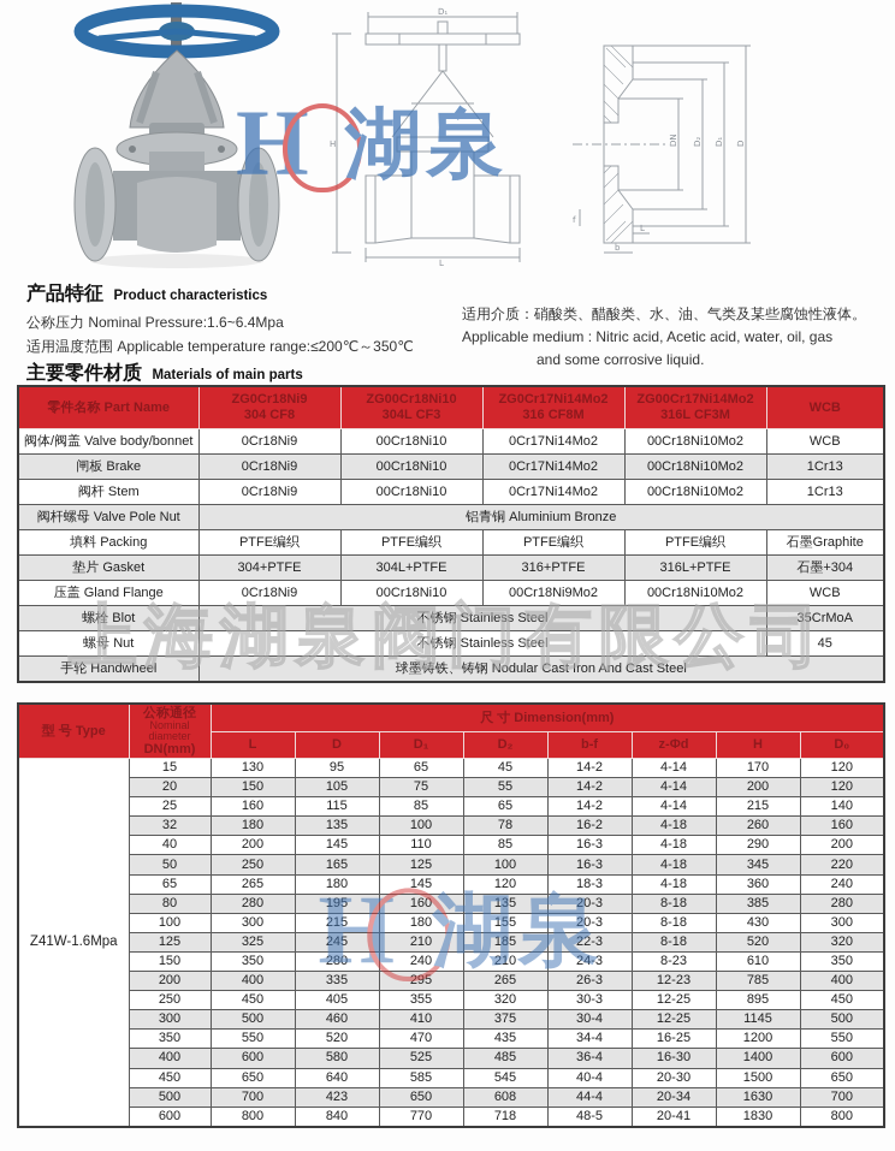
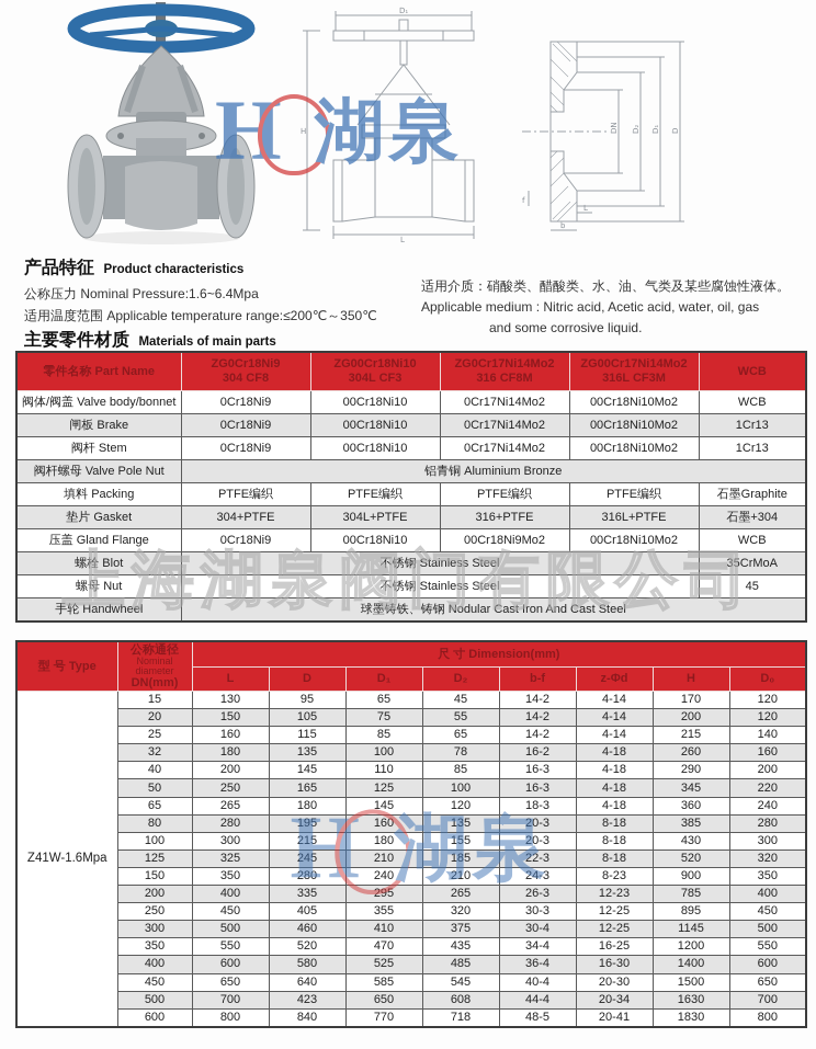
  D₁
  H
  L
  f
  b
  L
  H
  湖泉
  产品特征 Product characteristics
  公称压力 Nominal Pressure:1.6~6.4Mpa
  适用温度范围 Applicable temperature range:≤200℃～350℃
  适用介质：硝酸类、醋酸类、水、油、气类及某些腐蚀性液体。
  Applicable medium : Nitric acid, Acetic acid, water, oil, gas
  and some corrosive liquid.
  主要零件材质 Materials of main parts
  零件名称 Part Name	ZG0Cr18Ni9304 CF8	ZG00Cr18Ni10304L CF3	ZG0Cr17Ni14Mo2316 CF8M	ZG00Cr17Ni14Mo2316L CF3M	WCB
  阀体/阀盖 Valve body/bonnet	0Cr18Ni9	00Cr18Ni10	0Cr17Ni14Mo2	00Cr18Ni10Mo2	WCB
  闸板 Brake	0Cr18Ni9	00Cr18Ni10	0Cr17Ni14Mo2	00Cr18Ni10Mo2	1Cr13
  阀杆 Stem	0Cr18Ni9	00Cr18Ni10	0Cr17Ni14Mo2	00Cr18Ni10Mo2	1Cr13
  阀杆螺母 Valve Pole Nut	铝青铜 Aluminium Bronze
  填料 Packing	PTFE编织	PTFE编织	PTFE编织	PTFE编织	石墨Graphite
  垫片 Gasket	304+PTFE	304L+PTFE	316+PTFE	316L+PTFE	石墨+304
  压盖 Gland Flange	0Cr18Ni9	00Cr18Ni10	00Cr18Ni9Mo2	00Cr18Ni10Mo2	WCB
  螺栓 Blot	不锈钢 Stainless Steel	35CrMoA
  螺母 Nut	不锈钢 Stainless Steel	45
  手轮 Handwheel	球墨铸铁、铸钢 Nodular Cast Iron And Cast Steel
  上海湖泉阀门有限公司
  型 号 Type	公称通径 Nominal diameter DN(mm)	尺 寸 Dimension(mm)
  L	D	D₁	D₂	b-f	z-Φd	H	D₀
  Z41W-1.6Mpa	15	130	95	65	45	14-2	4-14	170	120
  20	150	105	75	55	14-2	4-14	200	120
  25	160	115	85	65	14-2	4-14	215	140
  32	180	135	100	78	16-2	4-18	260	160
  40	200	145	110	85	16-3	4-18	290	200
  50	250	165	125	100	16-3	4-18	345	220
  65	265	180	145	120	18-3	4-18	360	240
  80	280	195	160	135	20-3	8-18	385	280
  100	300	215	180	155	20-3	8-18	430	300
  125	325	245	210	185	22-3	8-18	520	320
- 150	350	280	240	210	24-3	8-23	610	350
+ 150	350	280	240	210	24-3	8-23	900	350
  200	400	335	295	265	26-3	12-23	785	400
  250	450	405	355	320	30-3	12-25	895	450
  300	500	460	410	375	30-4	12-25	1145	500
  350	550	520	470	435	34-4	16-25	1200	550
  400	600	580	525	485	36-4	16-30	1400	600
  450	650	640	585	545	40-4	20-30	1500	650
  500	700	423	650	608	44-4	20-34	1630	700
  600	800	840	770	718	48-5	20-41	1830	800
  H
  湖泉
